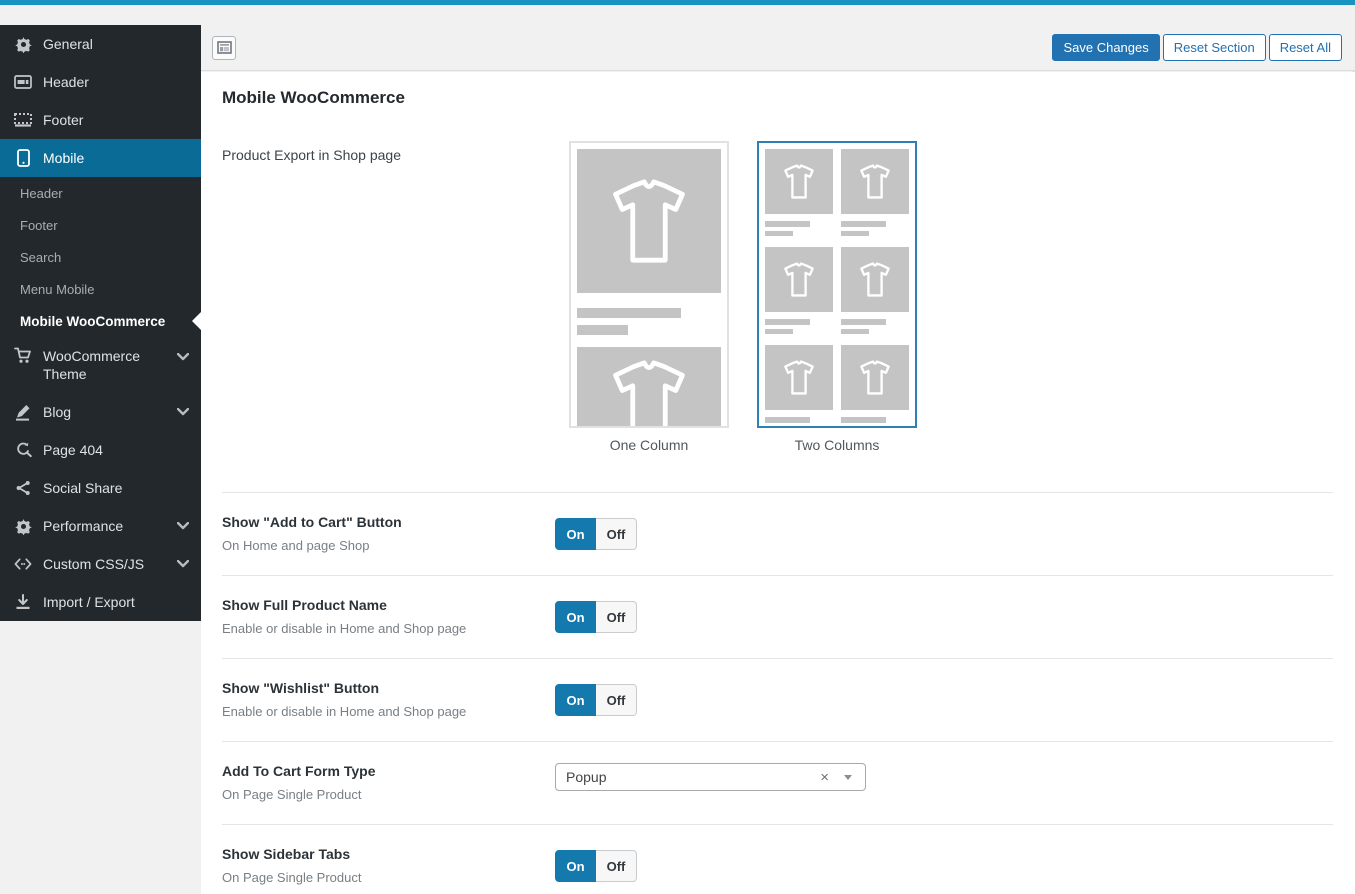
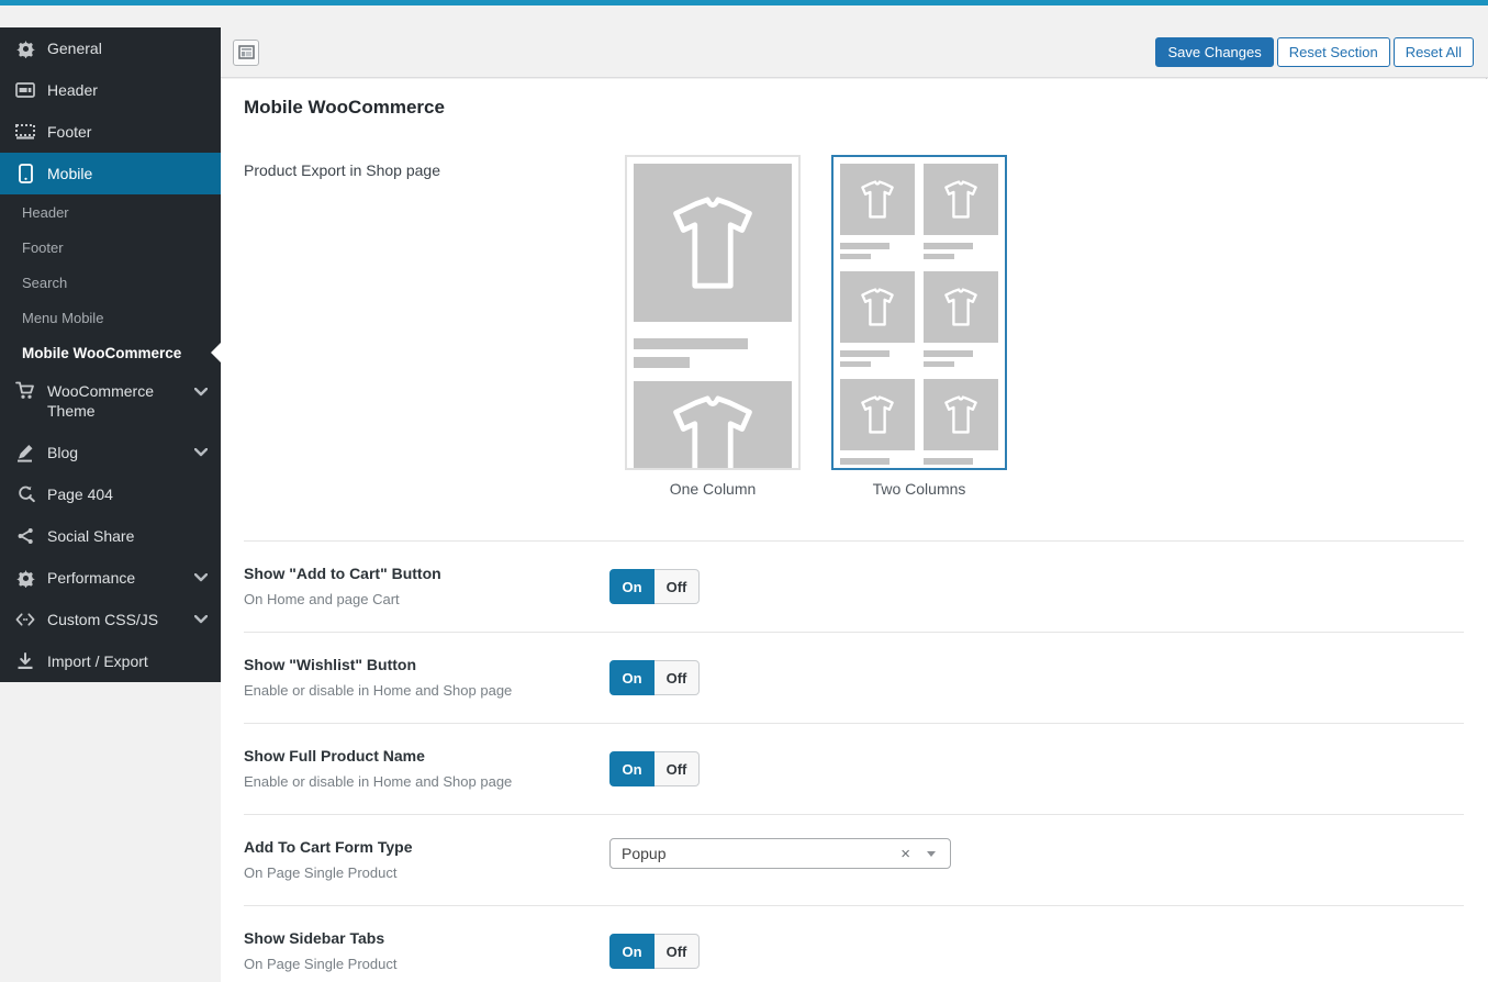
  General
  Header
  Footer
  Mobile
  Header
  Footer
  Search
  Menu Mobile
  Mobile WooCommerce
  WooCommerce Theme
  Blog
  Page 404
  Social Share
  Performance
  Custom CSS/JS
  Import / Export
  Save Changes
  Reset Section
  Reset All
  Mobile WooCommerce
  Product Export in Shop page
  One Column
  Two Columns
  Show "Add to Cart" Button
- On Home and page Shop
+ On Home and page Cart
  On
  Off
- Show Full Product Name
+ Show "Wishlist" Button
  Enable or disable in Home and Shop page
  On
  Off
- Show "Wishlist" Button
+ Show Full Product Name
  Enable or disable in Home and Shop page
  On
  Off
  Add To Cart Form Type
  On Page Single Product
  Popup
  ×
  Show Sidebar Tabs
  On Page Single Product
  On
  Off
